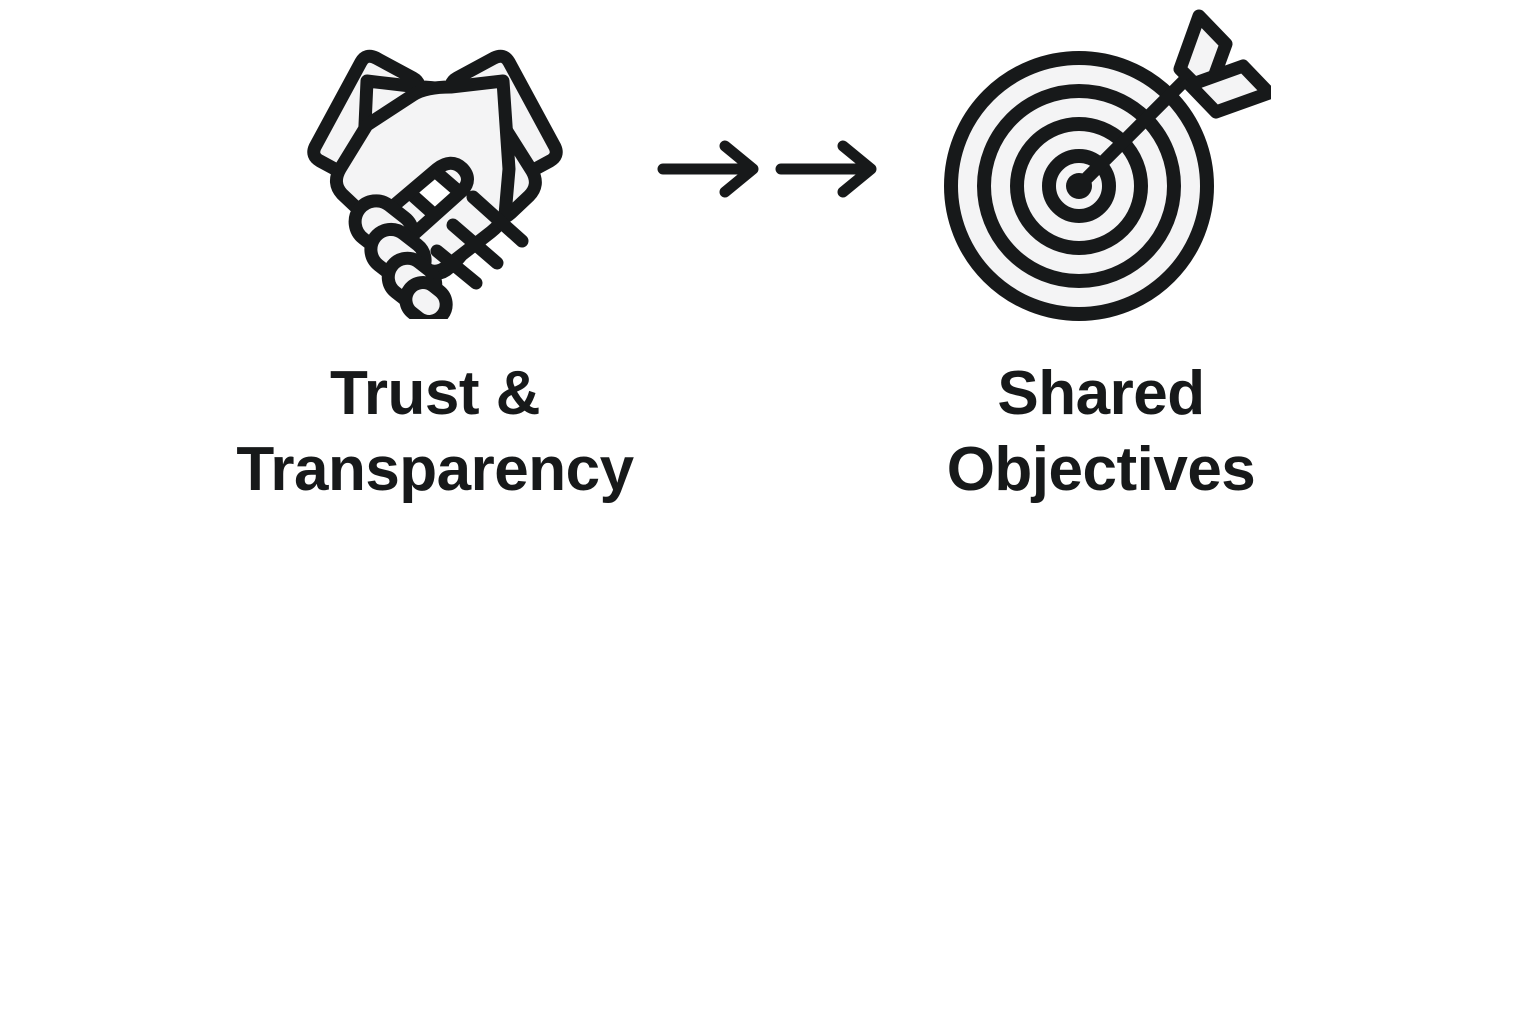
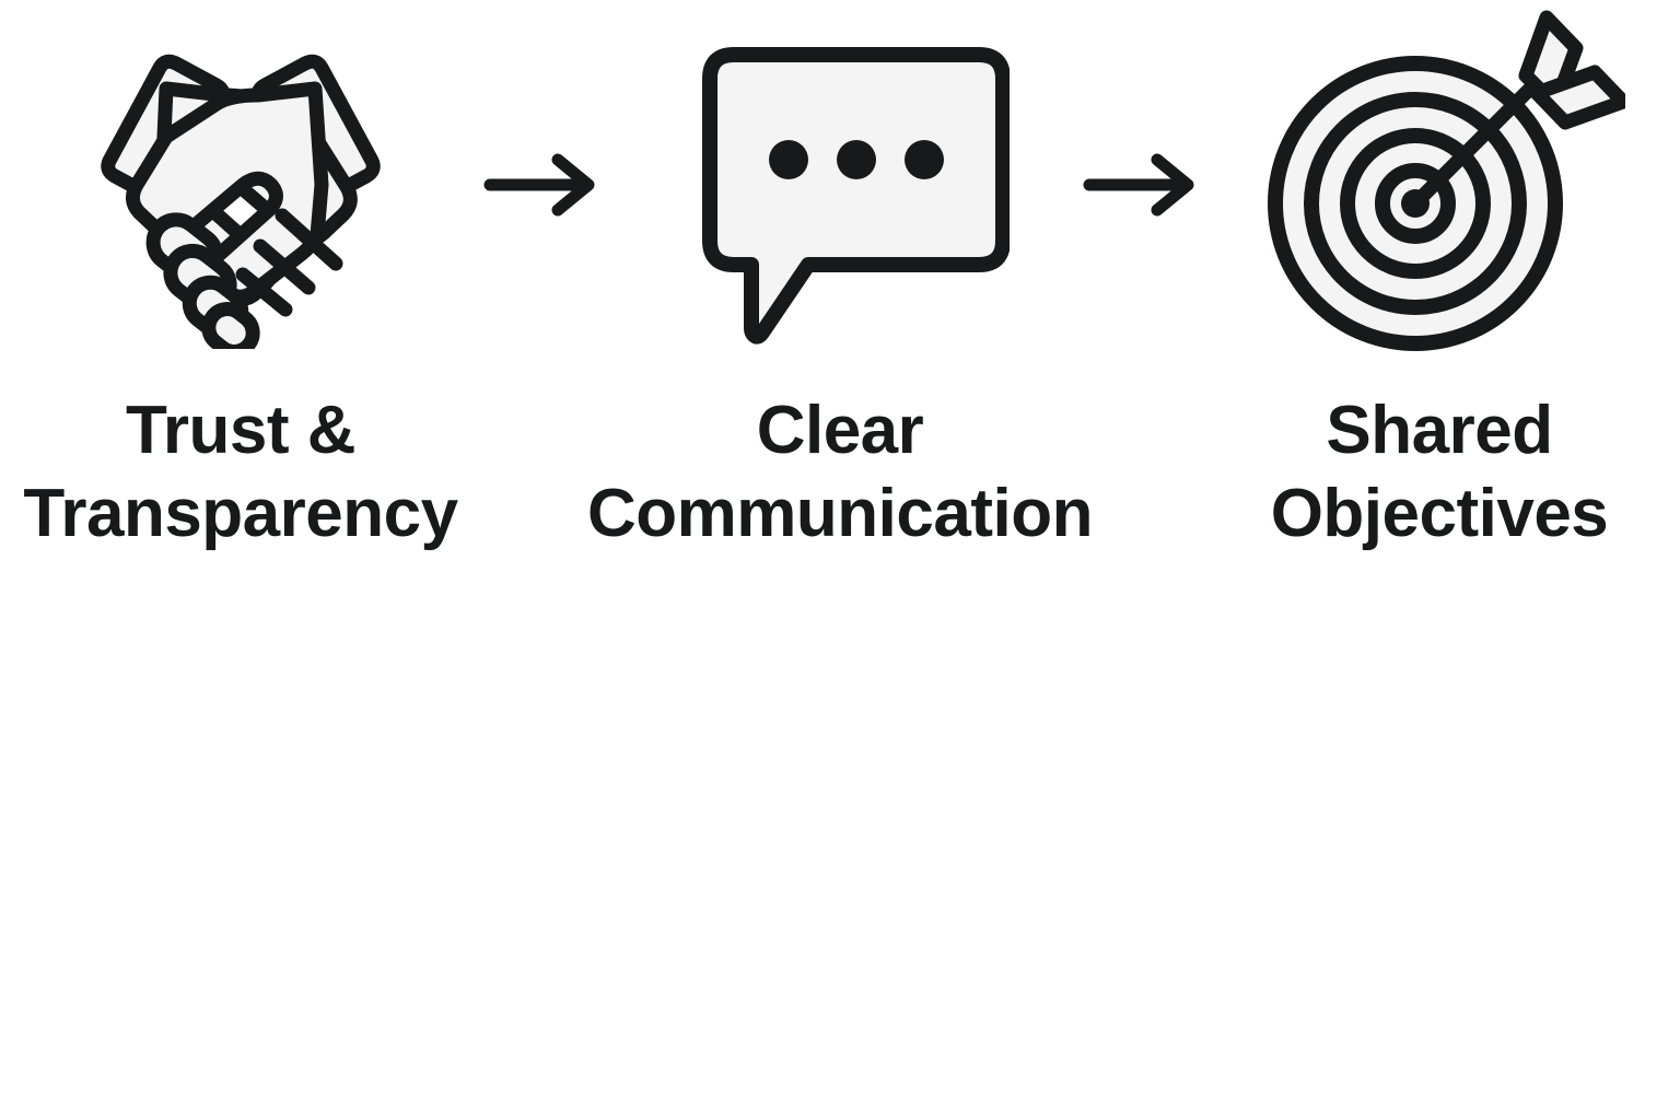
  Trust &
  Transparency
+ Clear
+ Communication
  Shared
  Objectives
